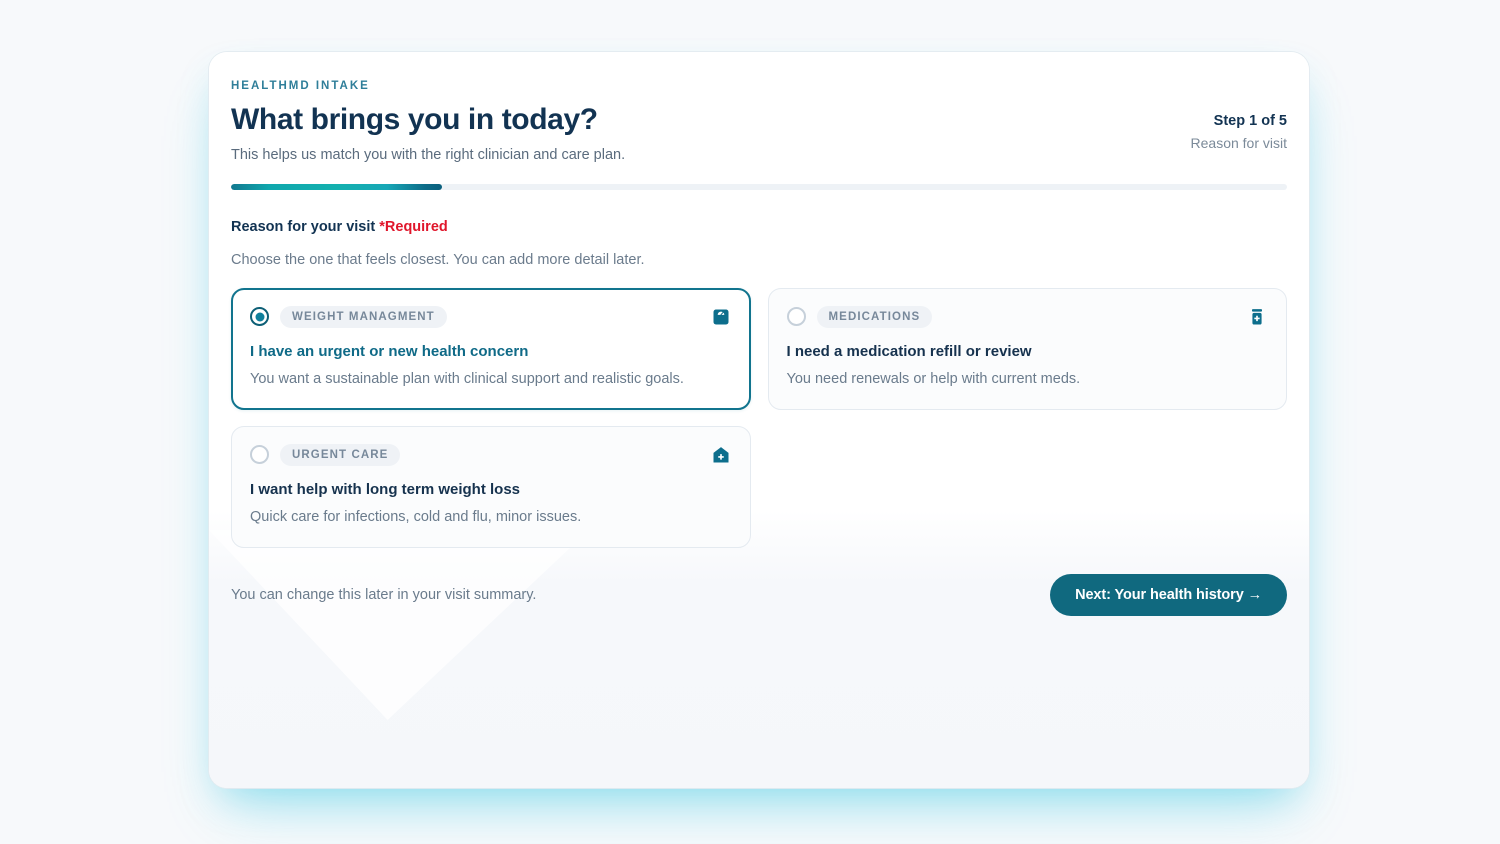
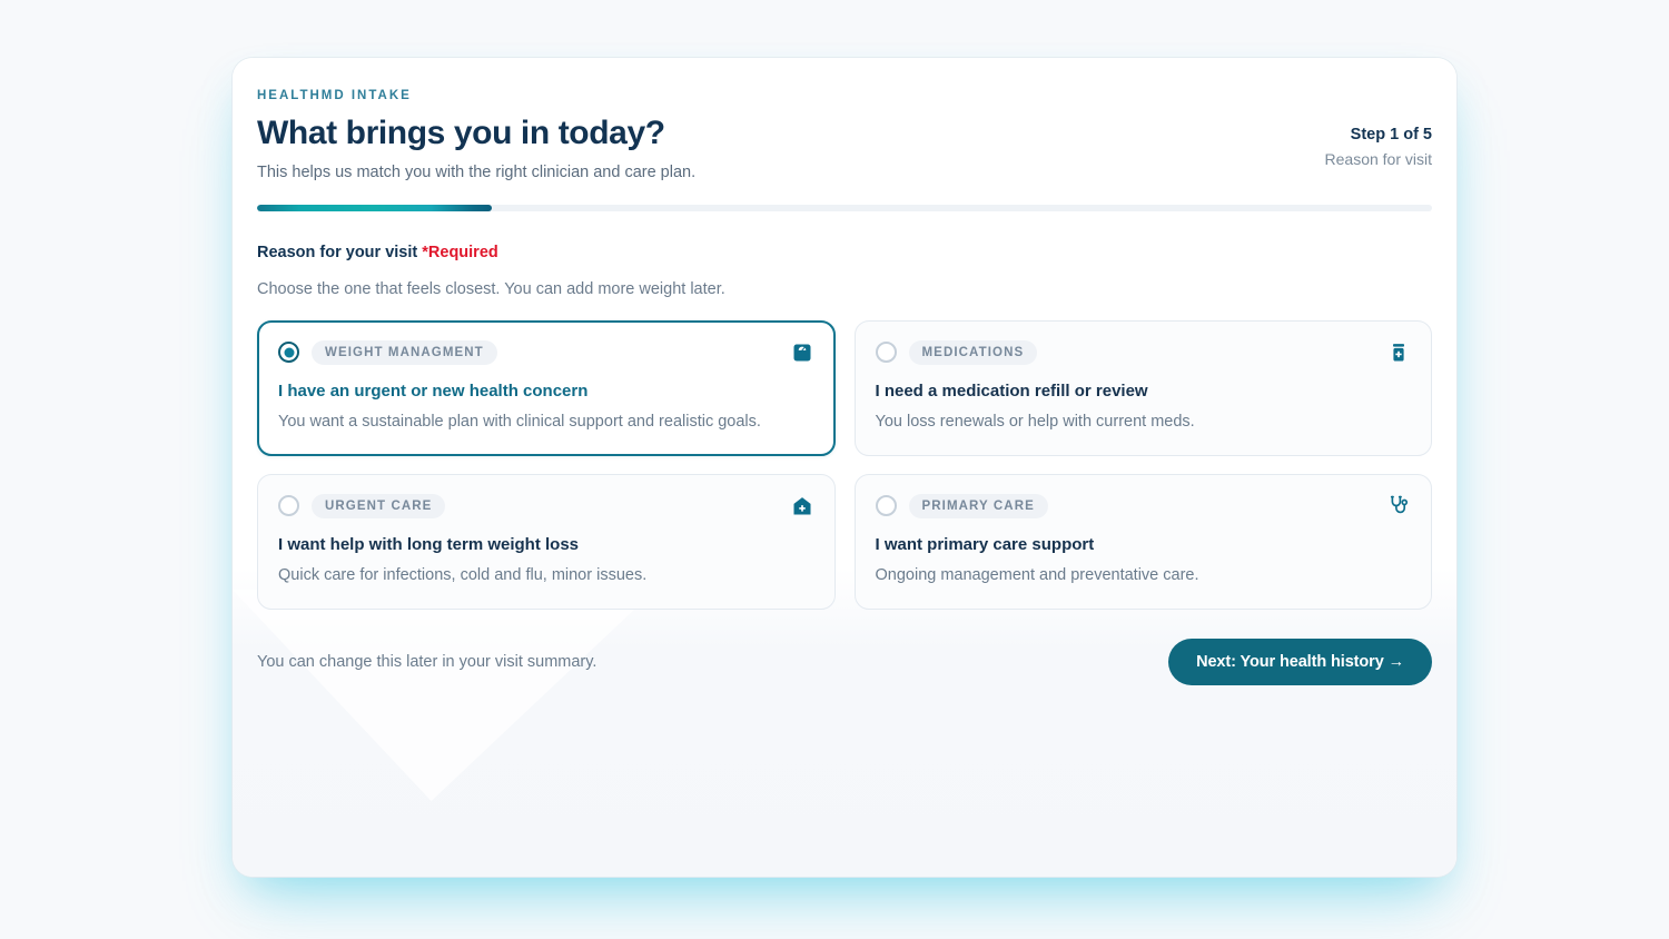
  HEALTHMD INTAKE
  What brings you in today?
  This helps us match you with the right clinician and care plan.
  Step 1 of 5
  Reason for visit
  Reason for your visit *Required
- Choose the one that feels closest. You can add more detail later.
+ Choose the one that feels closest. You can add more weight later.
  WEIGHT MANAGMENT
  I have an urgent or new health concern
  You want a sustainable plan with clinical support and realistic goals.
  MEDICATIONS
  I need a medication refill or review
- You need renewals or help with current meds.
+ You loss renewals or help with current meds.
  URGENT CARE
  I want help with long term weight loss
  Quick care for infections, cold and flu, minor issues.
+ PRIMARY CARE
+ I want primary care support
+ Ongoing management and preventative care.
  You can change this later in your visit summary.
  Next: Your health history →
